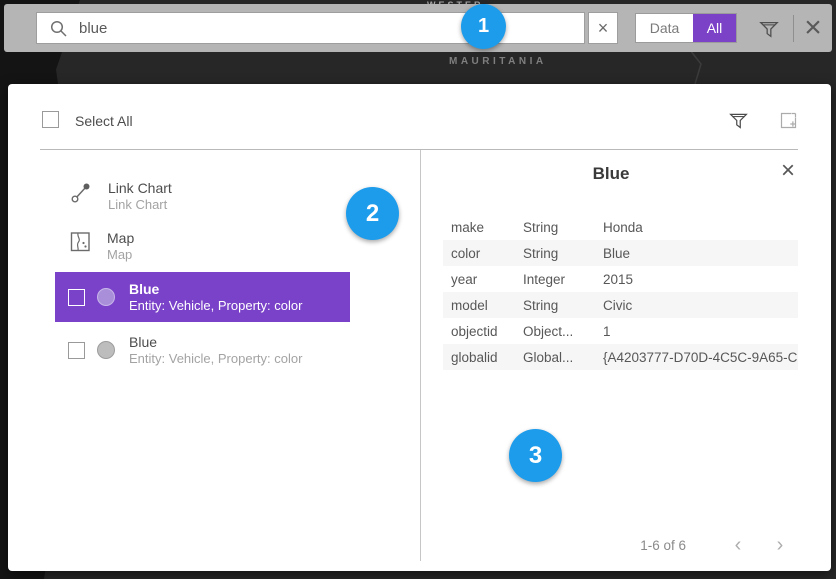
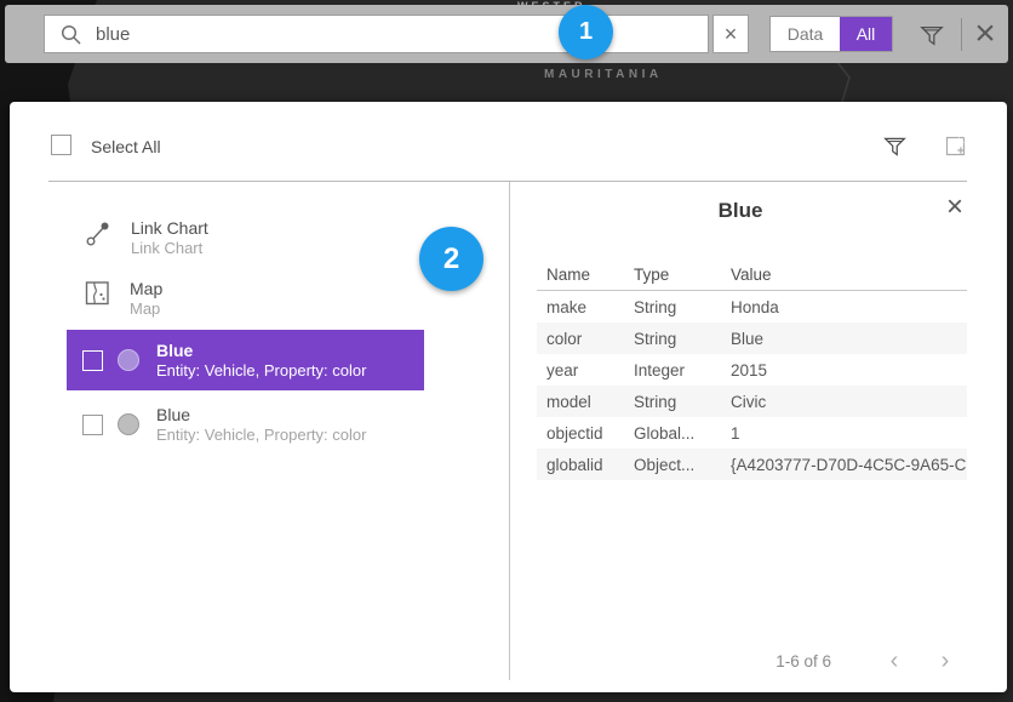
  MAURITANIA
  blue
  ×
  Data
  All
  ×
  Select All
  Link Chart
  Link Chart
  Map
  Map
  Blue
  Entity: Vehicle, Property: color
  Blue
  Entity: Vehicle, Property: color
  Blue
  ×
+ Name
+ Type
+ Value
  make
  String
  Honda
  color
  String
  Blue
  year
  Integer
  2015
  model
  String
  Civic
  objectid
- Object...
+ Global...
  1
  globalid
- Global...
+ Object...
  {A4203777-D70D-4C5C-9A65-C
  1-6 of 6
  ‹
  ›
  1
  2
- 3
